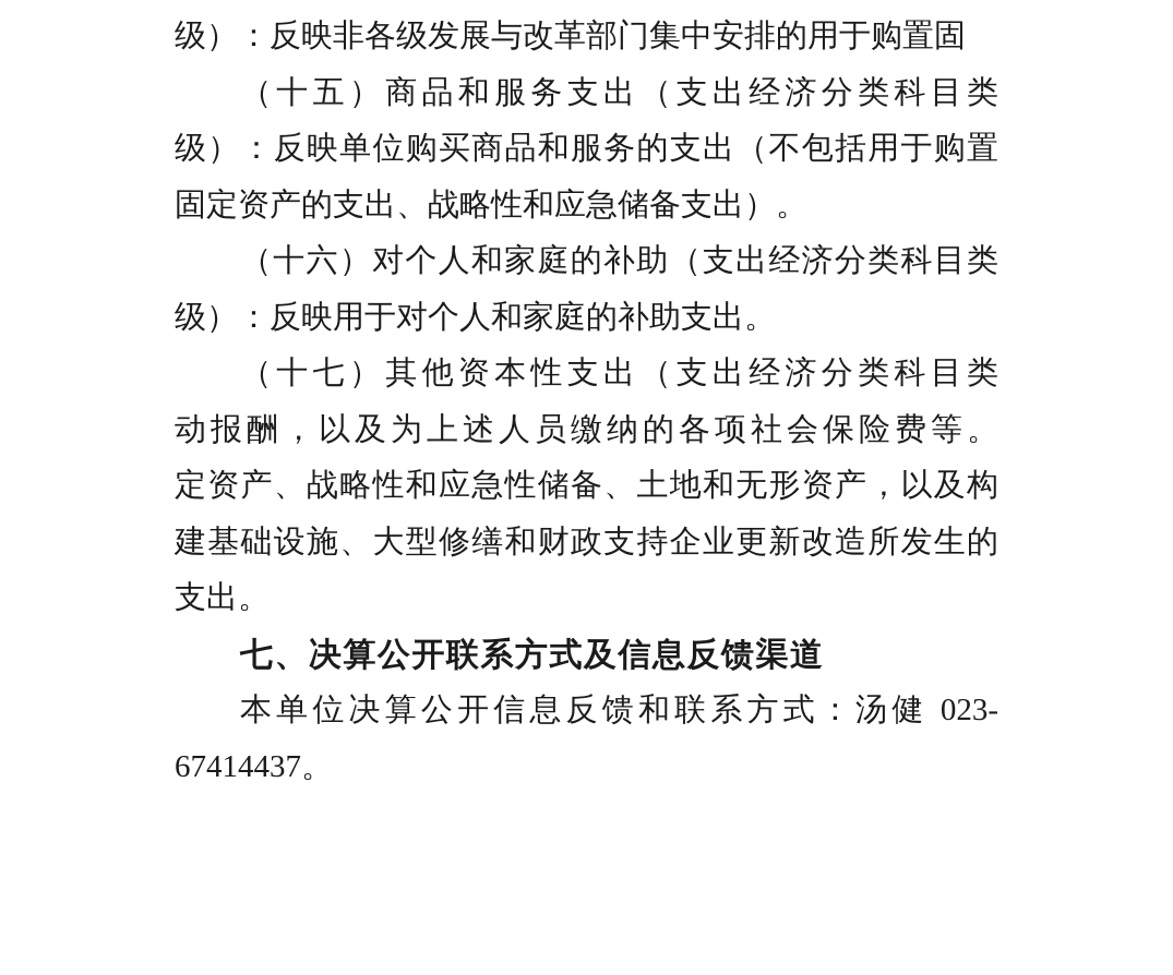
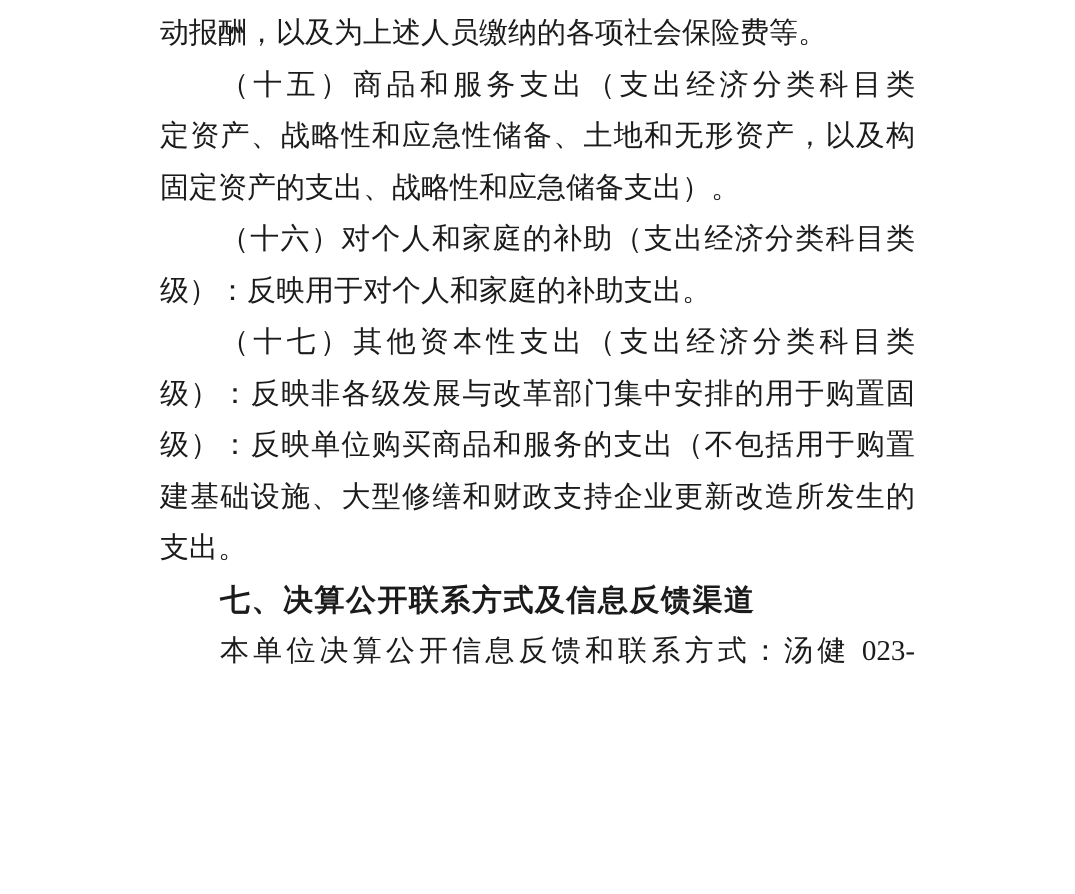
- 级）：反映非各级发展与改革部门集中安排的用于购置固
+ 动报酬，以及为上述人员缴纳的各项社会保险费等。
  （十五）商品和服务支出（支出经济分类科目类
- 级）：反映单位购买商品和服务的支出（不包括用于购置
+ 定资产、战略性和应急性储备、土地和无形资产，以及构
  固定资产的支出、战略性和应急储备支出）。
  （十六）对个人和家庭的补助（支出经济分类科目类
  级）：反映用于对个人和家庭的补助支出。
  （十七）其他资本性支出（支出经济分类科目类
- 动报酬，以及为上述人员缴纳的各项社会保险费等。
+ 级）：反映非各级发展与改革部门集中安排的用于购置固
- 定资产、战略性和应急性储备、土地和无形资产，以及构
+ 级）：反映单位购买商品和服务的支出（不包括用于购置
  建基础设施、大型修缮和财政支持企业更新改造所发生的
  支出。
  七、决算公开联系方式及信息反馈渠道
  本单位决算公开信息反馈和联系方式：汤健 023-
- 67414437。
